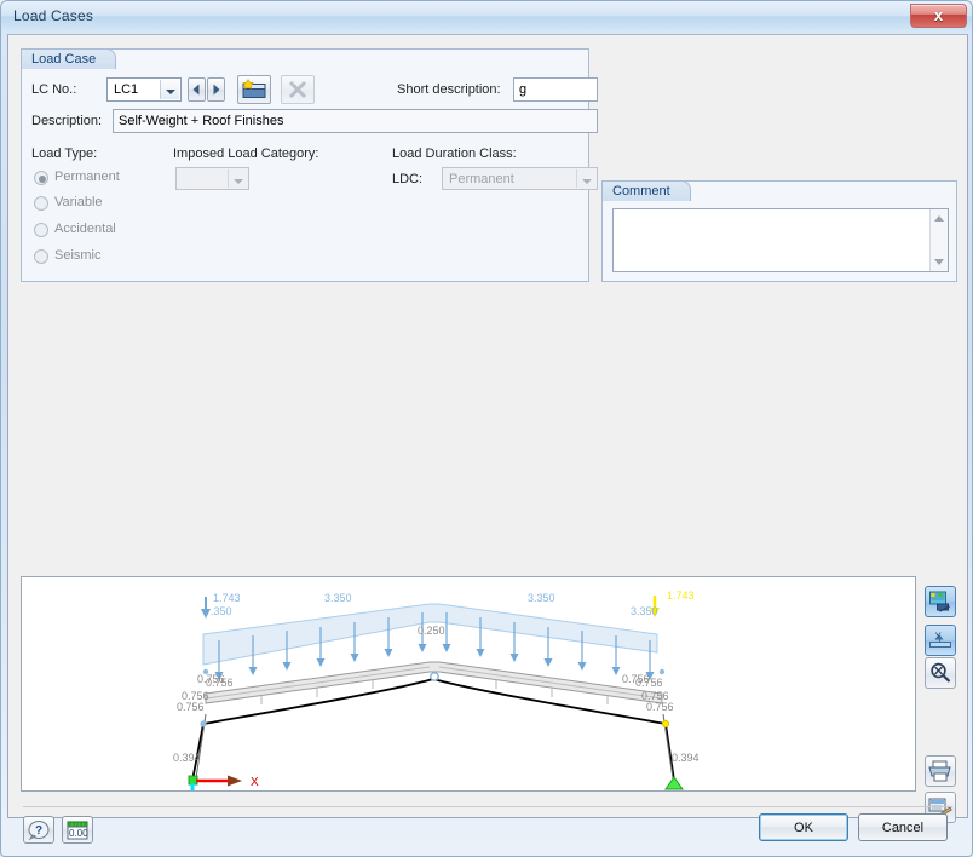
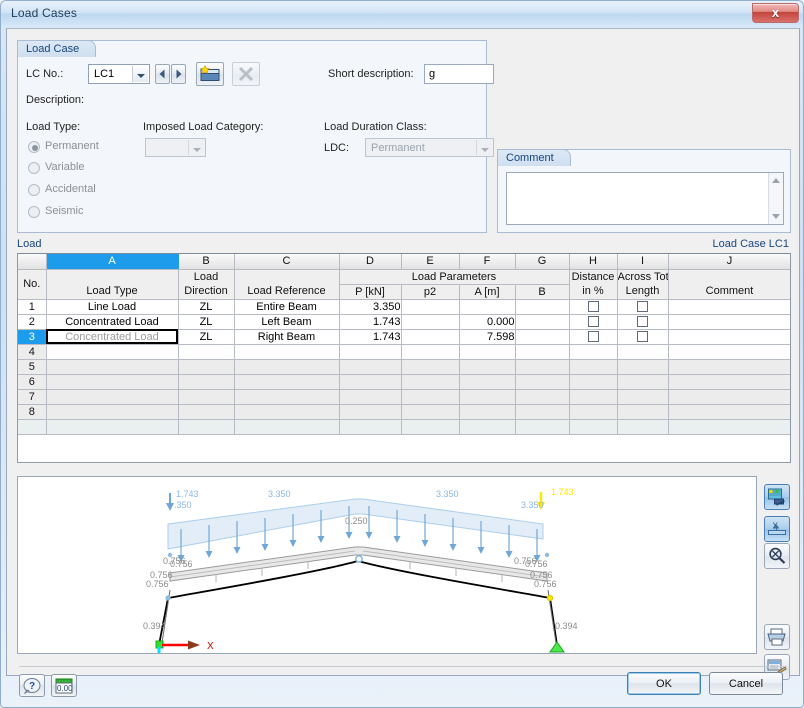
  Load Cases
  x
  Load Case
  LC No.:
  LC1
  Short description:
  g
  Description:
- Self-Weight + Roof Finishes
  Load Type:
  Permanent
  Variable
  Accidental
  Seismic
  Imposed Load Category:
  Load Duration Class:
  LDC:
  Permanent
  Comment
+ Load
+ Load Case LC1
+ 	A	B	C	D	E	F	G	H	I	J
+ No.		Load		Load Parameters	Distance	Across Tot
+ Load Type	Direction	Load Reference	P [kN]	p2	A [m]	B	in %	Length	Comment
+ 1	Line Load	ZL	Entire Beam	3.350
+ 2	Concentrated Load	ZL	Left Beam	1.743		0.000
+ 3	Concentrated Load	ZL	Right Beam	1.743		7.598
+ 4
+ 5
+ 6
+ 7
+ 8
  1.743
  .350
  3.350
  3.350
  1.743
  3.350
  0.250
  0.756
  0.756
  0.756
  0.756
  0.756
  0.756
  0.756
  0.756
  0.394
  0.394
  X
  X
  ?
  0.00
  OK
  Cancel
